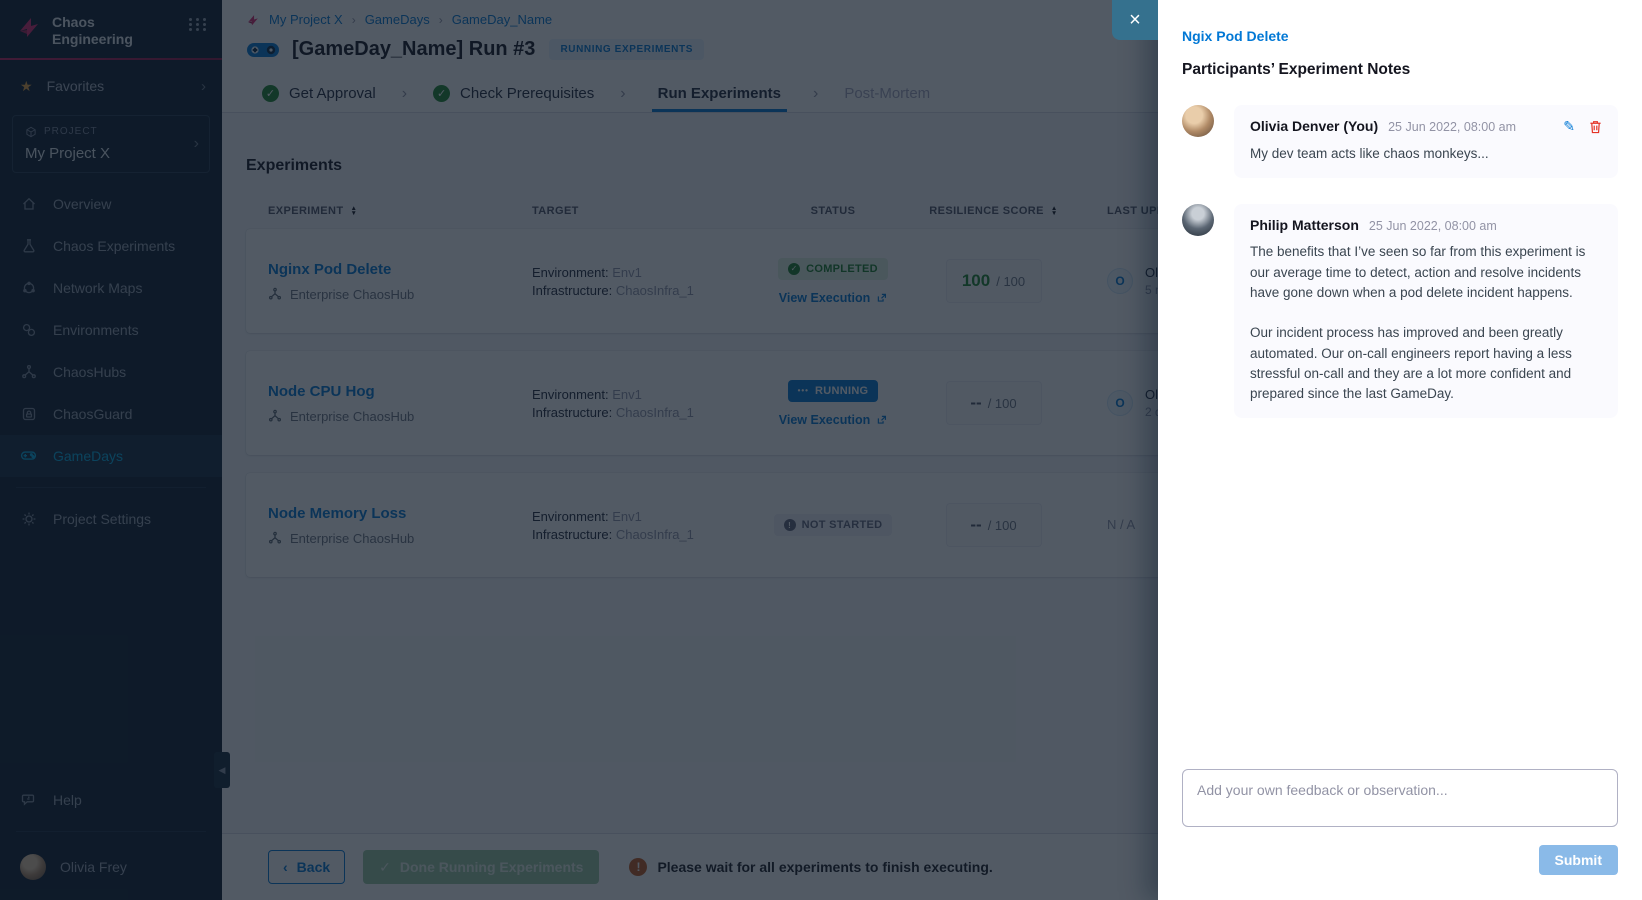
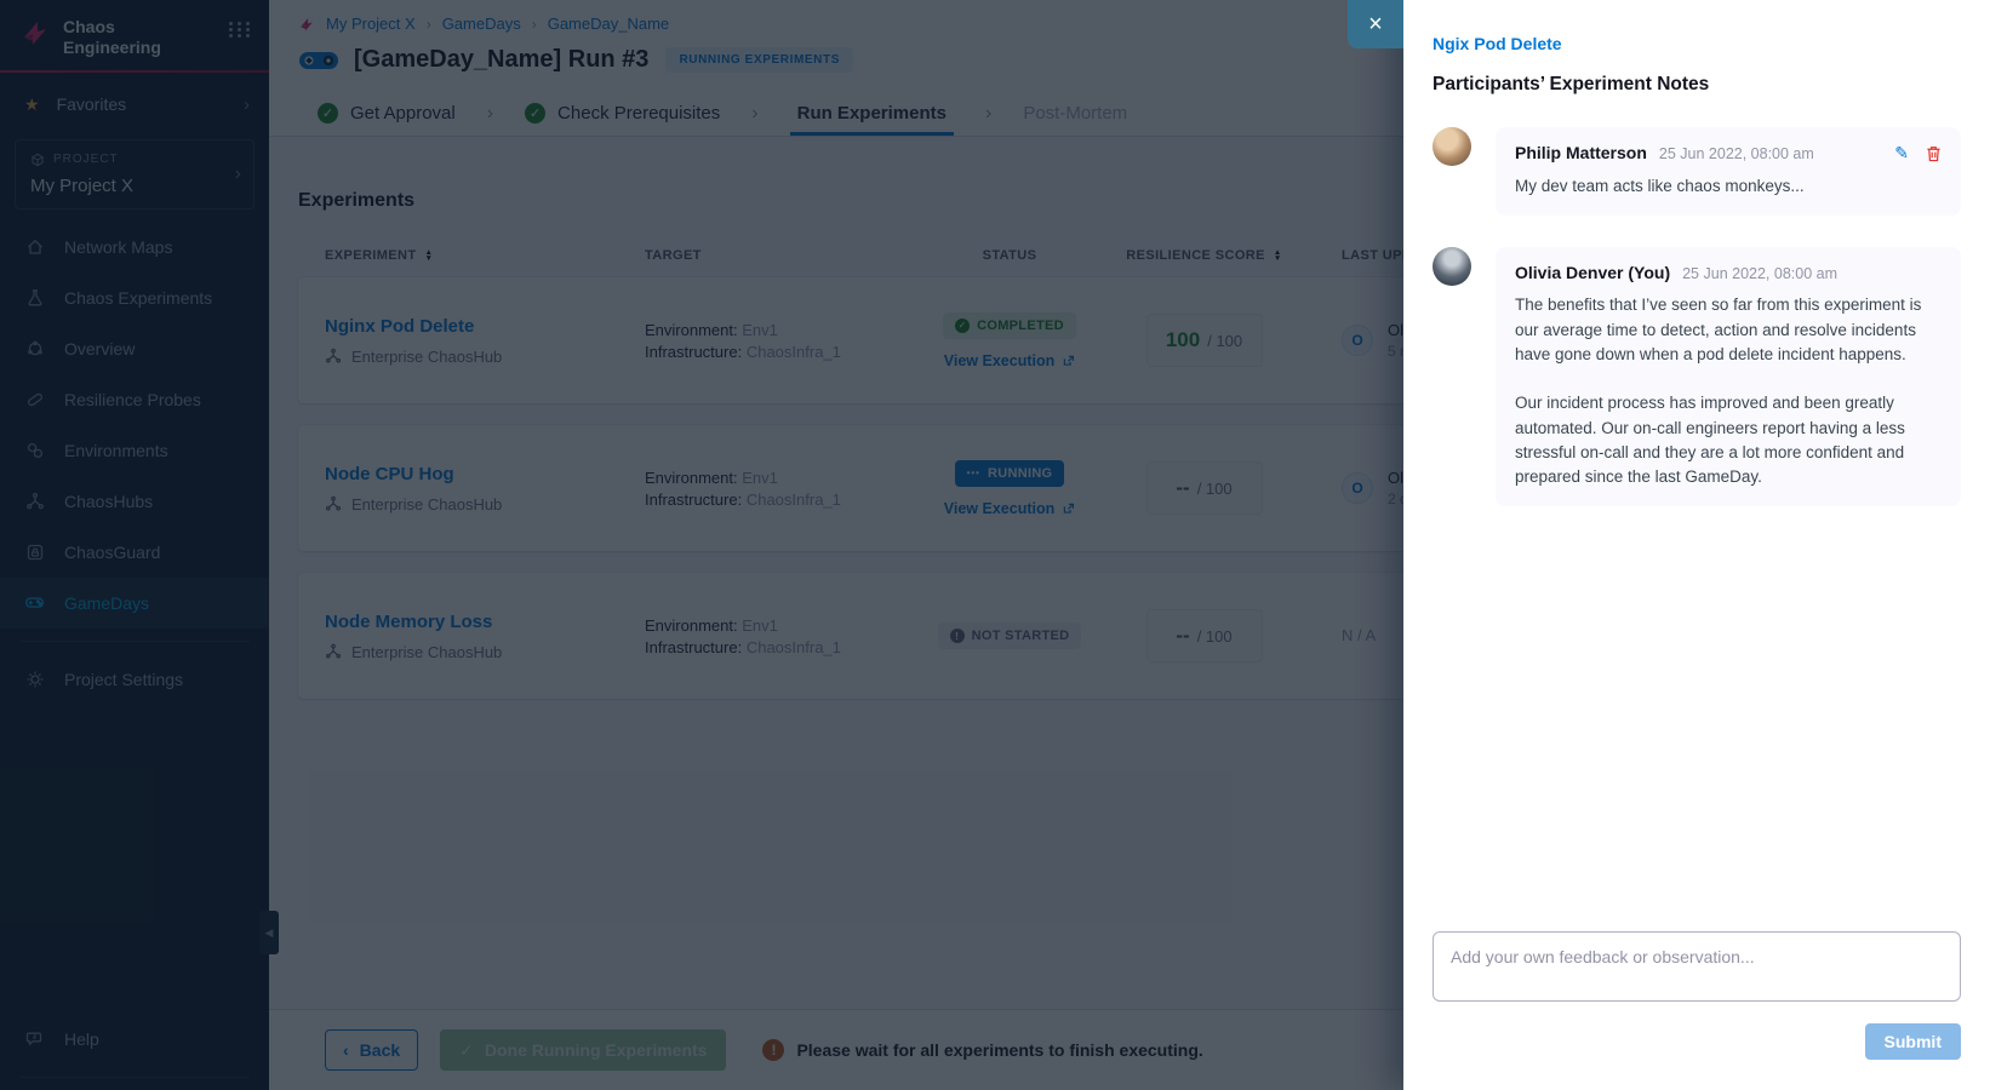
  Chaos Engineering
  ★
  Favorites
  ›
  PROJECT
  My Project X
  ›
- Overview
+ Network Maps
  Chaos Experiments
- Network Maps
+ Overview
+ Resilience Probes
  Environments
  ChaosHubs
  ChaosGuard
  GameDays
  Project Settings
  Help
- Olivia Frey
  ◀
  My Project X
  ›
  GameDays
  ›
  GameDay_Name
  [GameDay_Name] Run #3
  RUNNING EXPERIMENTS
  ✓
  Get Approval
  ›
  ✓
  Check Prerequisites
  ›
  Run Experiments
  ›
  Post-Mortem
  Experiments
  EXPERIMENT
  TARGET
  STATUS
  RESILIENCE SCORE
  Nginx Pod Delete
  Enterprise ChaosHub
  Environment: Env1
  Infrastructure: ChaosInfra_1
  ✓
  COMPLETED
  View Execution
  100
  / 100
  O
  Node CPU Hog
  Enterprise ChaosHub
  Environment: Env1
  Infrastructure: ChaosInfra_1
  •••
  RUNNING
  View Execution
  --
  / 100
  O
  Node Memory Loss
  Enterprise ChaosHub
  Environment: Env1
  Infrastructure: ChaosInfra_1
  !
  NOT STARTED
  --
  / 100
  N / A
  ‹
  Back
  !
  Please wait for all experiments to finish executing.
  ×
  Ngix Pod Delete
  Participants’ Experiment Notes
- Olivia Denver (You)
+ Philip Matterson
  25 Jun 2022, 08:00 am
  ✎
  My dev team acts like chaos monkeys...
- Philip Matterson
+ Olivia Denver (You)
  25 Jun 2022, 08:00 am
  The benefits that I’ve seen so far from this experiment is our average time to detect, action and resolve incidents have gone down when a pod delete incident happens.
  Our incident process has improved and been greatly automated. Our on-call engineers report having a less stressful on-call and they are a lot more confident and prepared since the last GameDay.
  Add your own feedback or observation...
  Submit
